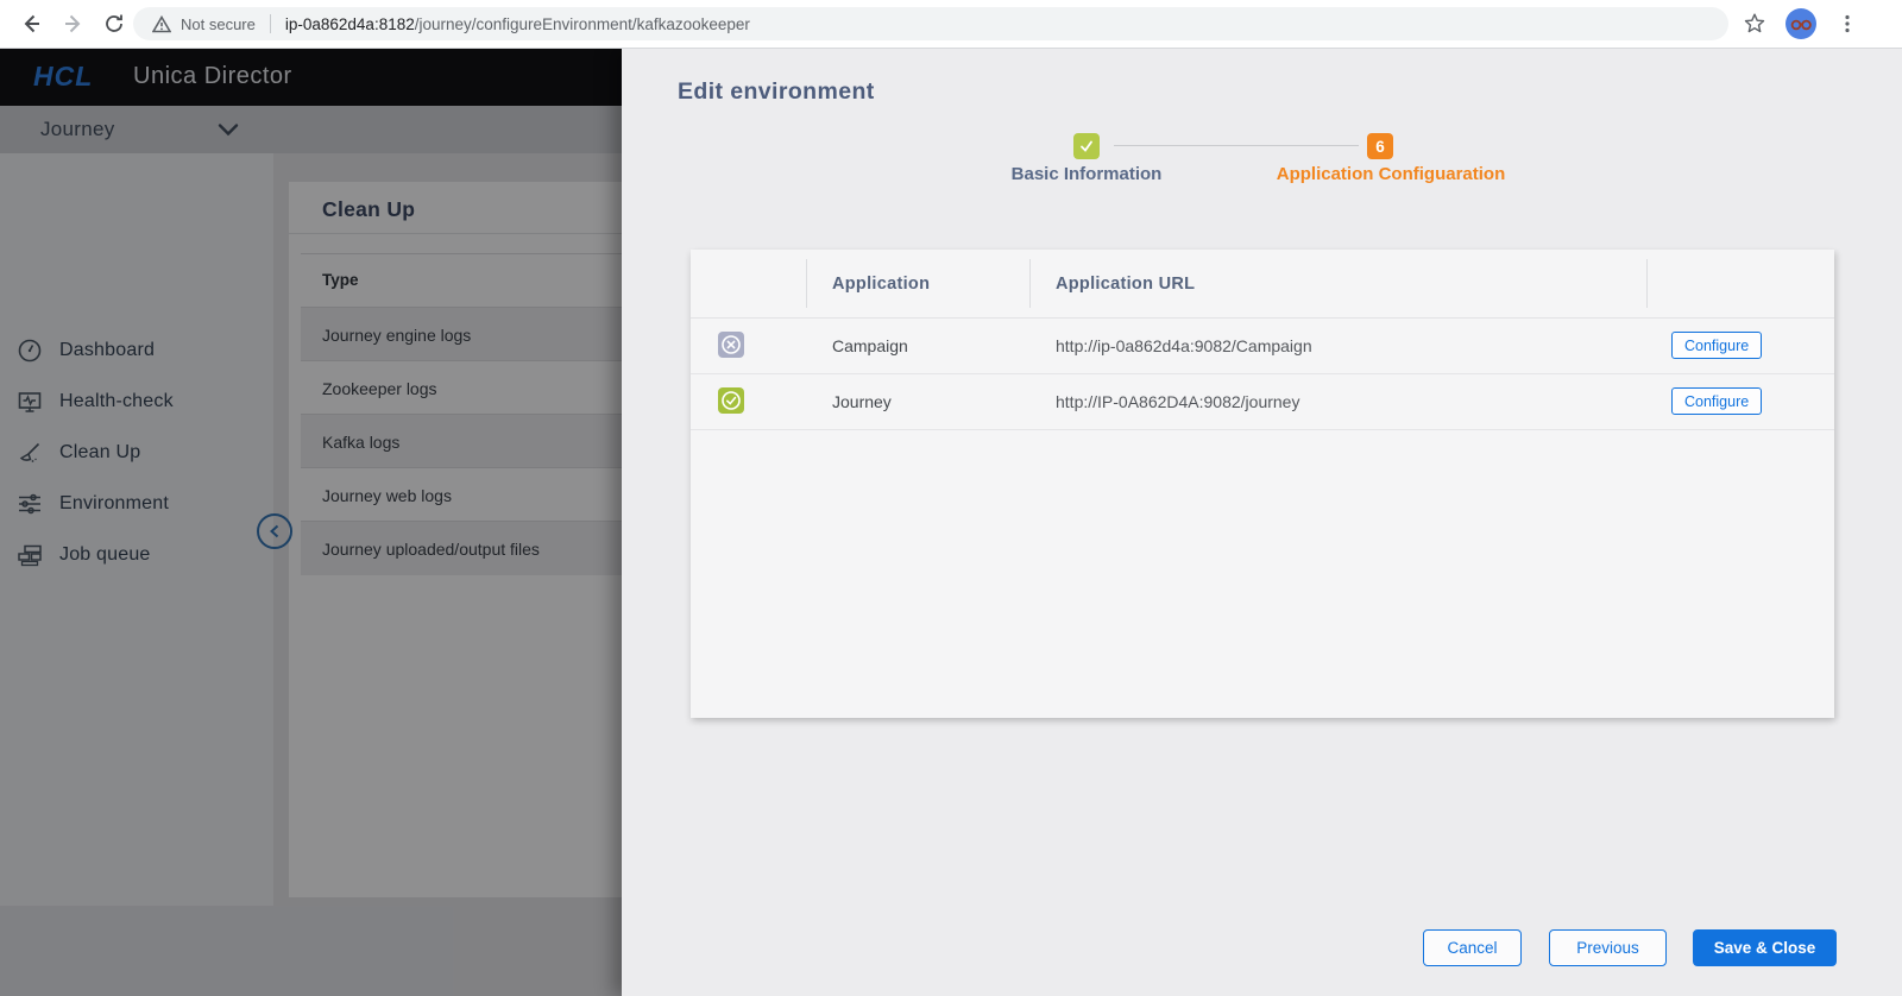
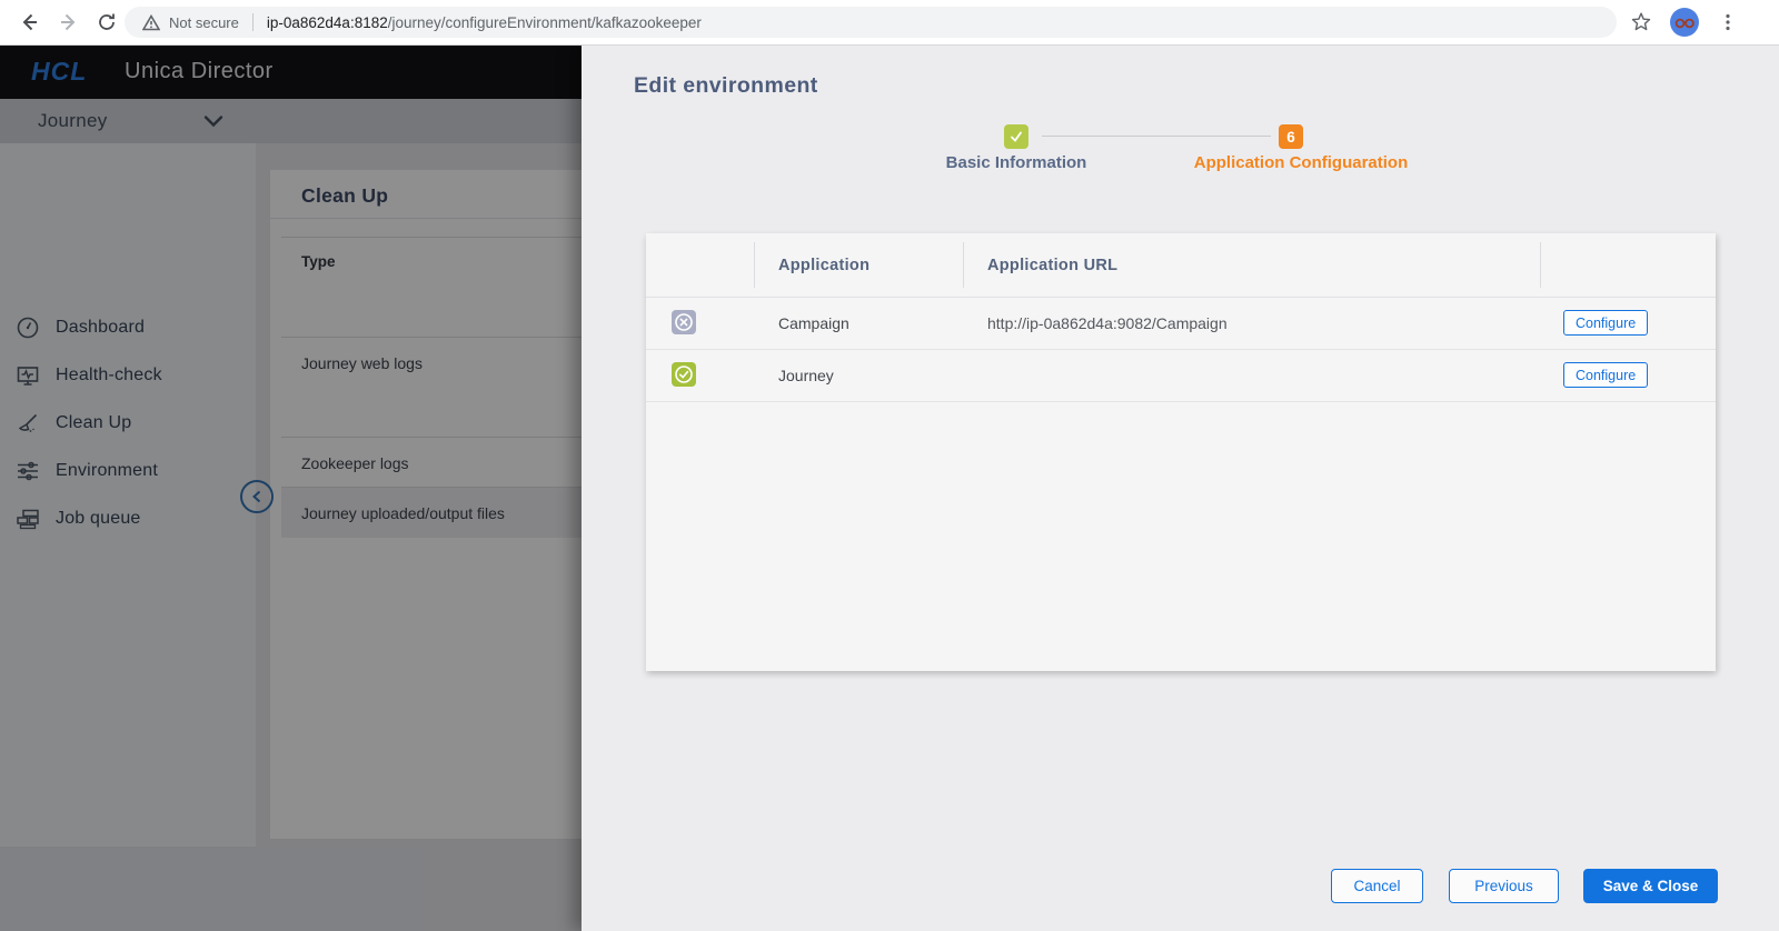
  Not secure
  ip-0a862d4a:8182
  /journey/configureEnvironment/kafkazookeeper
  HCL
  Unica Director
  Journey
  Dashboard
  Health-check
  Clean Up
  Environment
  Job queue
  Clean Up
  Type
- Journey engine logs
- Zookeeper logs
+ Journey web logs
- Kafka logs
- Journey web logs
+ Zookeeper logs
  Journey uploaded/output files
  Edit environment
  6
  Basic Information
  Application Configuaration
  Application
  Application URL
  Campaign
  http://ip-0a862d4a:9082/Campaign
  Configure
  Journey
- http://IP-0A862D4A:9082/journey
  Configure
  Cancel
  Previous
  Save & Close
